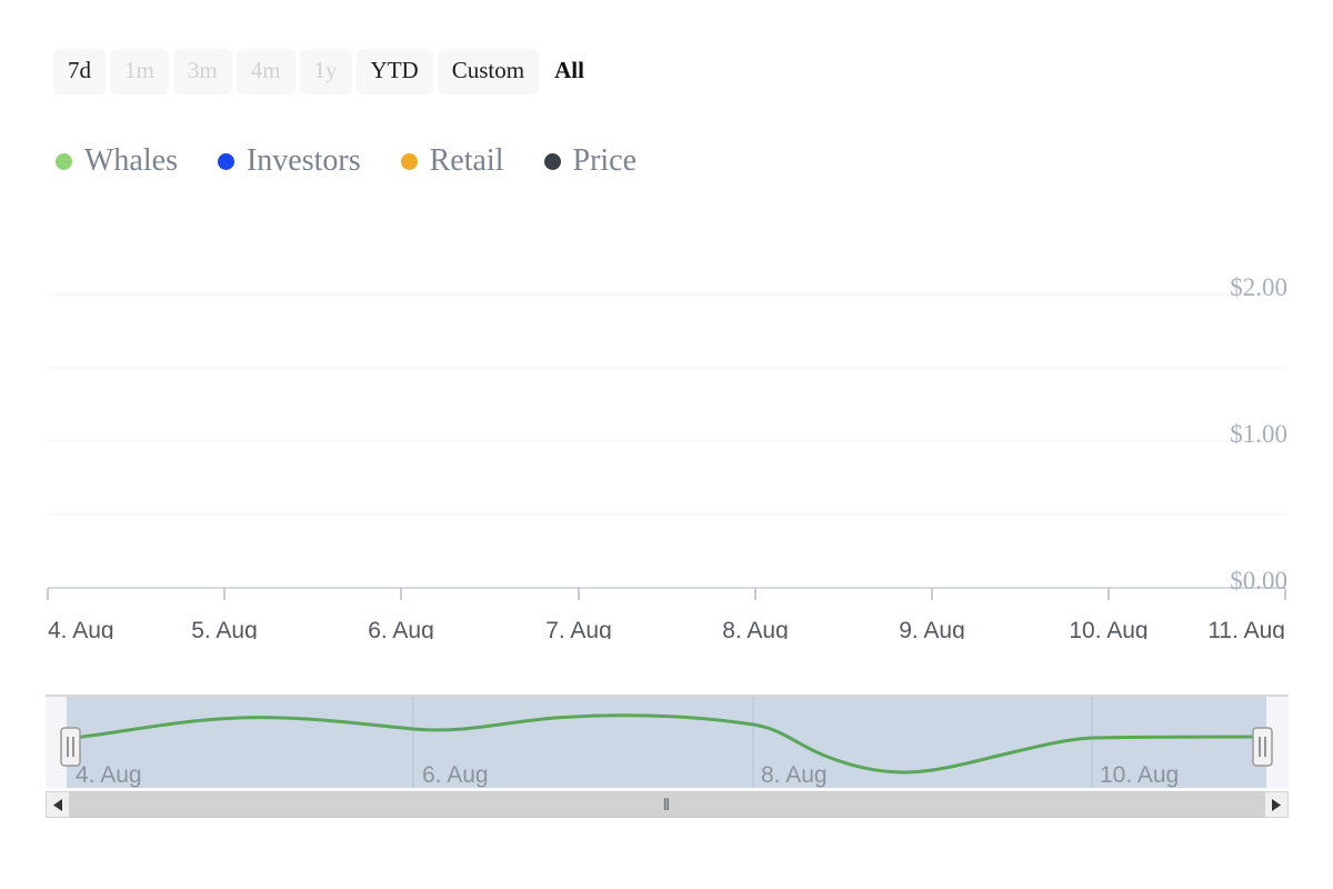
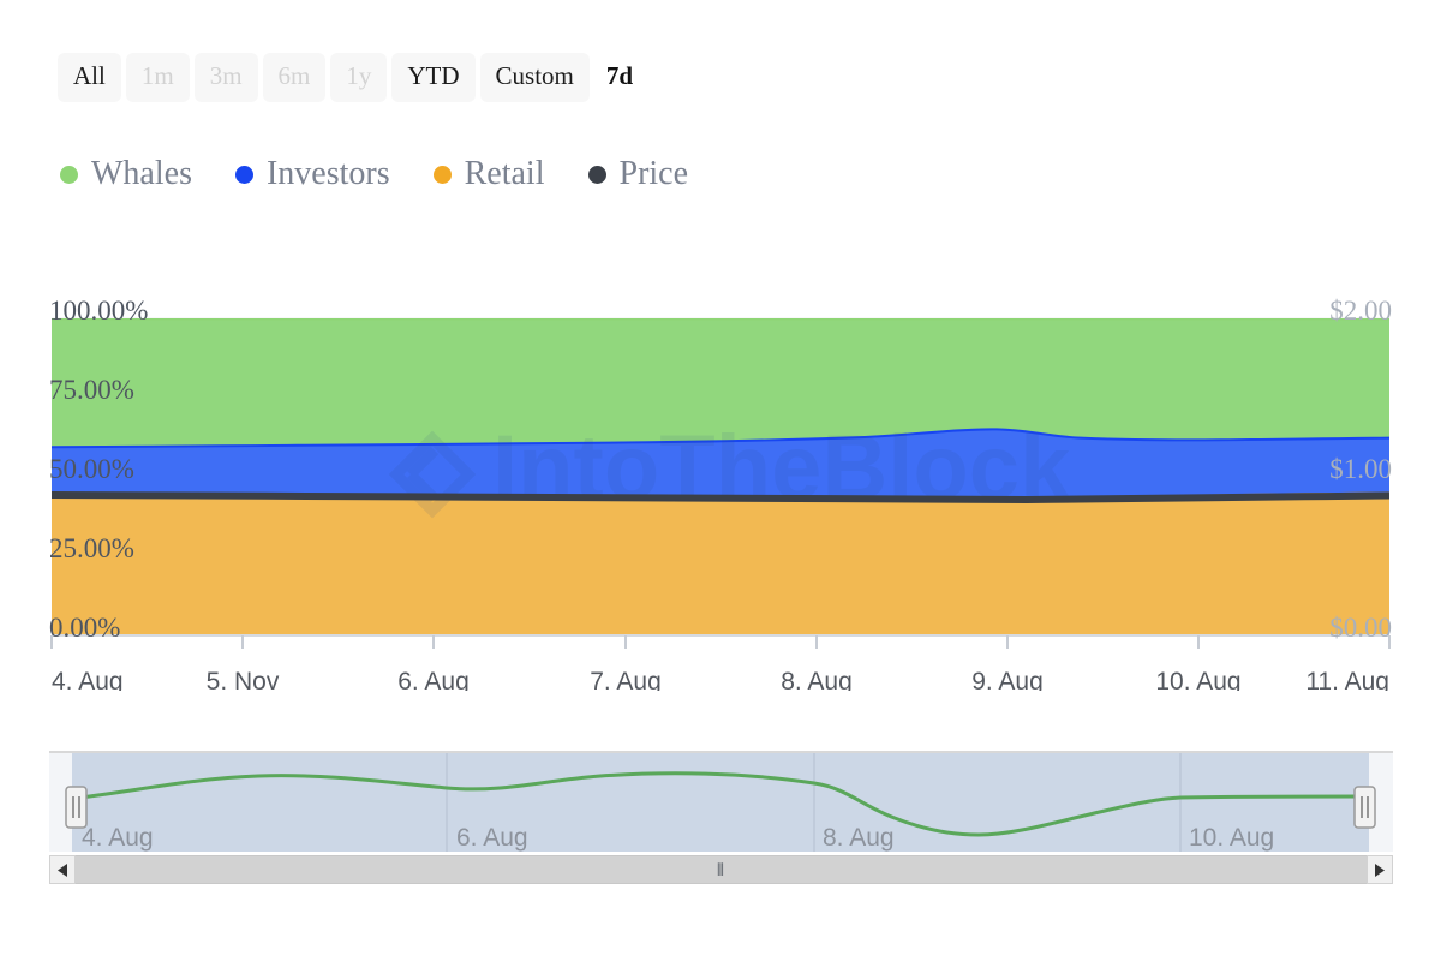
- 7d
+ All
  1m
  3m
- 4m
+ 6m
  1y
  YTD
  Custom
- All
+ 7d
  Whales
  Investors
  Retail
  Price
+ IntoTheBlock
+ 100.00%
+ 75.00%
+ 50.00%
+ 25.00%
+ 0.00%
  $2.00
  $1.00
  $0.00
  4. Aug
- 5. Aug
+ 5. Nov
  6. Aug
  7. Aug
  8. Aug
  9. Aug
  10. Aug
  11. Aug
  4. Aug
  6. Aug
  8. Aug
  10. Aug
  ⦀
